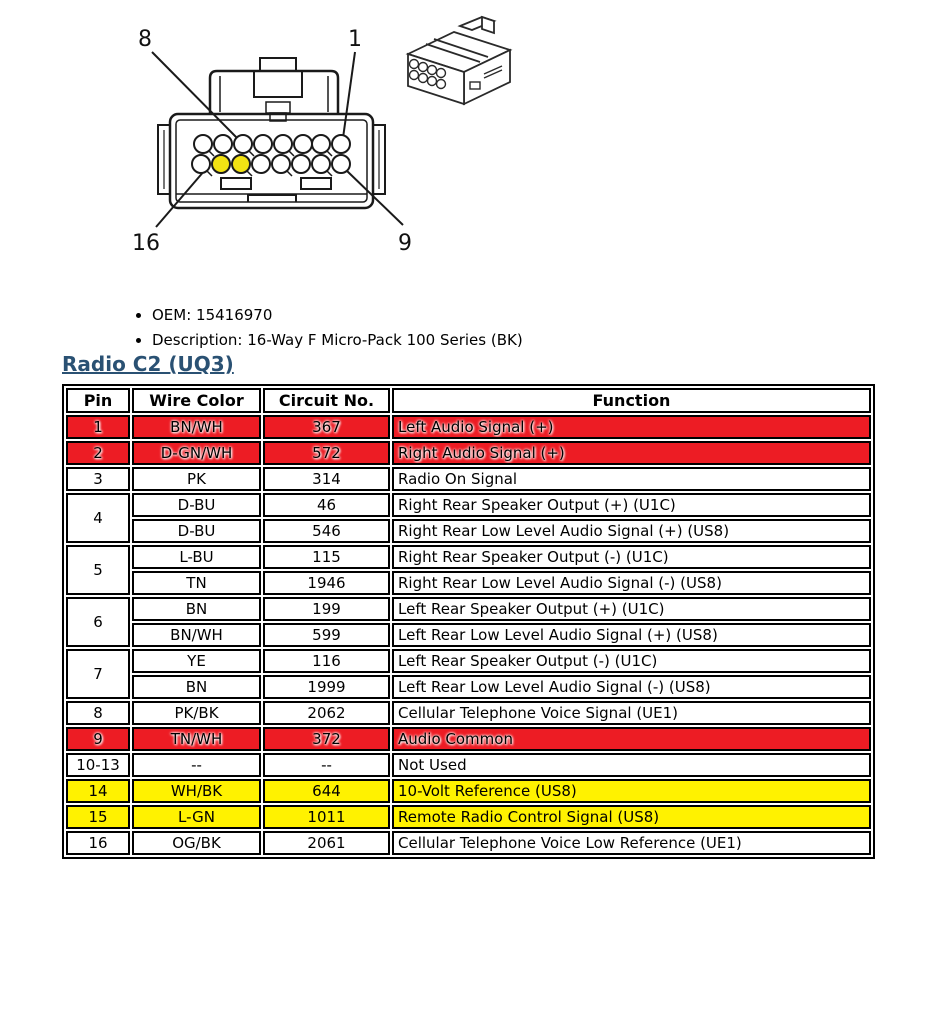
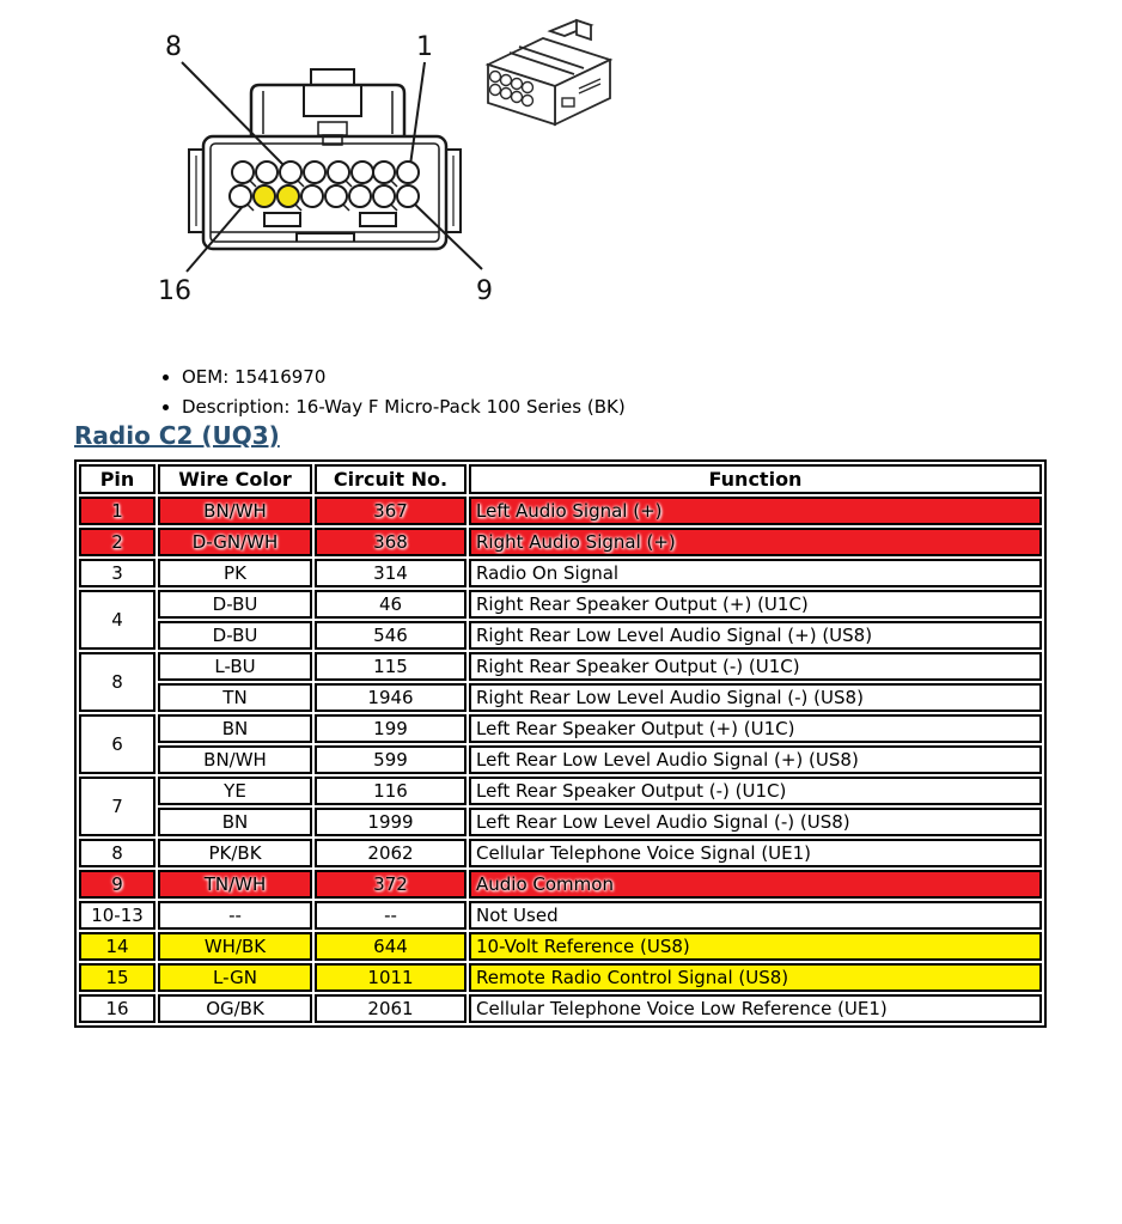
  8
  1
  16
  9
  OEM: 15416970
  Description: 16-Way F Micro-Pack 100 Series (BK)
  Radio C2 (UQ3)
  Pin	Wire Color	Circuit No.	Function
  1	BN/WH	367	Left Audio Signal (+)
- 2	D-GN/WH	572	Right Audio Signal (+)
+ 2	D-GN/WH	368	Right Audio Signal (+)
  3	PK	314	Radio On Signal
  4	D-BU	46	Right Rear Speaker Output (+) (U1C)
  D-BU	546	Right Rear Low Level Audio Signal (+) (US8)
- 5	L-BU	115	Right Rear Speaker Output (-) (U1C)
+ 8	L-BU	115	Right Rear Speaker Output (-) (U1C)
  TN	1946	Right Rear Low Level Audio Signal (-) (US8)
  6	BN	199	Left Rear Speaker Output (+) (U1C)
  BN/WH	599	Left Rear Low Level Audio Signal (+) (US8)
  7	YE	116	Left Rear Speaker Output (-) (U1C)
  BN	1999	Left Rear Low Level Audio Signal (-) (US8)
  8	PK/BK	2062	Cellular Telephone Voice Signal (UE1)
  9	TN/WH	372	Audio Common
  10-13	--	--	Not Used
  14	WH/BK	644	10-Volt Reference (US8)
  15	L-GN	1011	Remote Radio Control Signal (US8)
  16	OG/BK	2061	Cellular Telephone Voice Low Reference (UE1)
